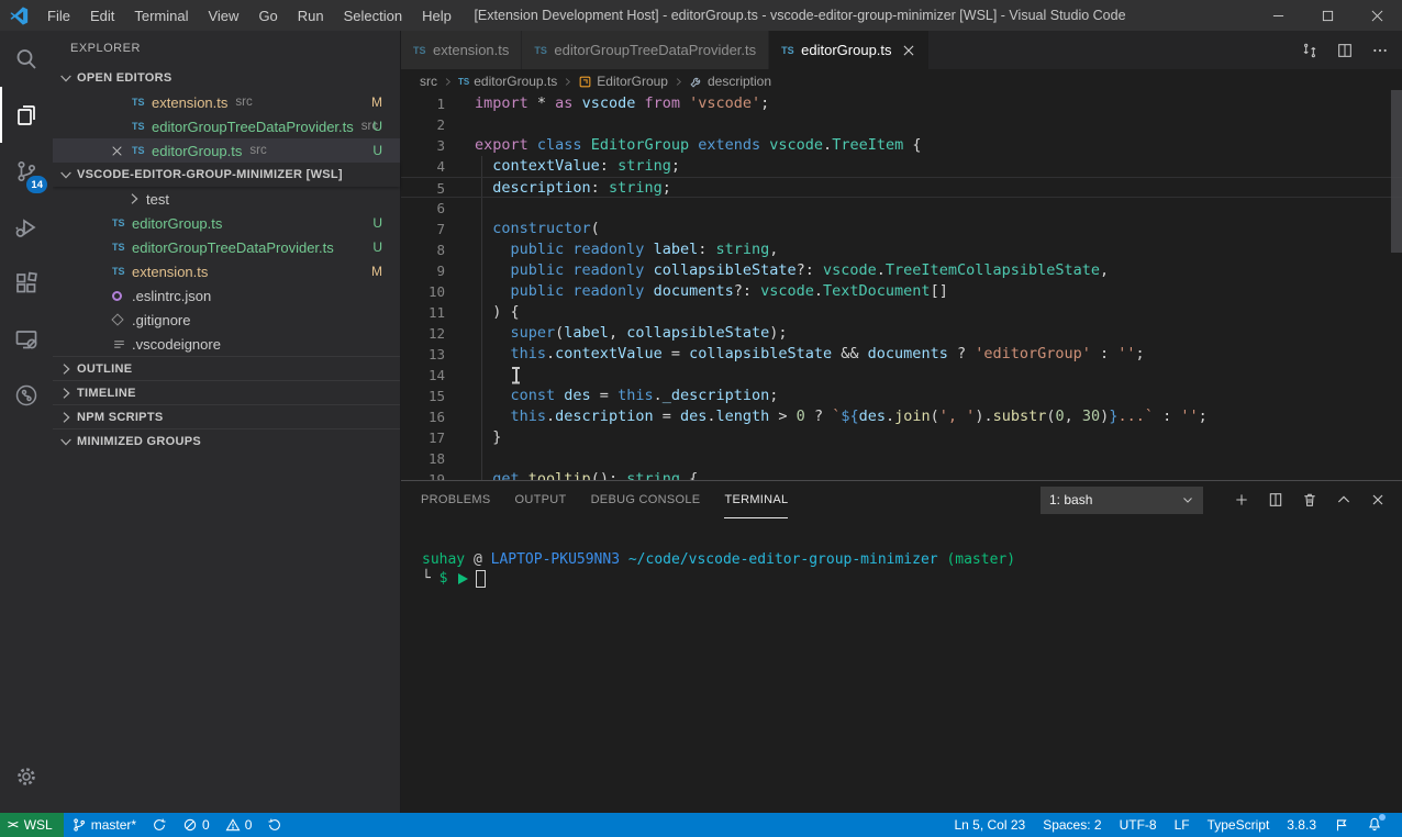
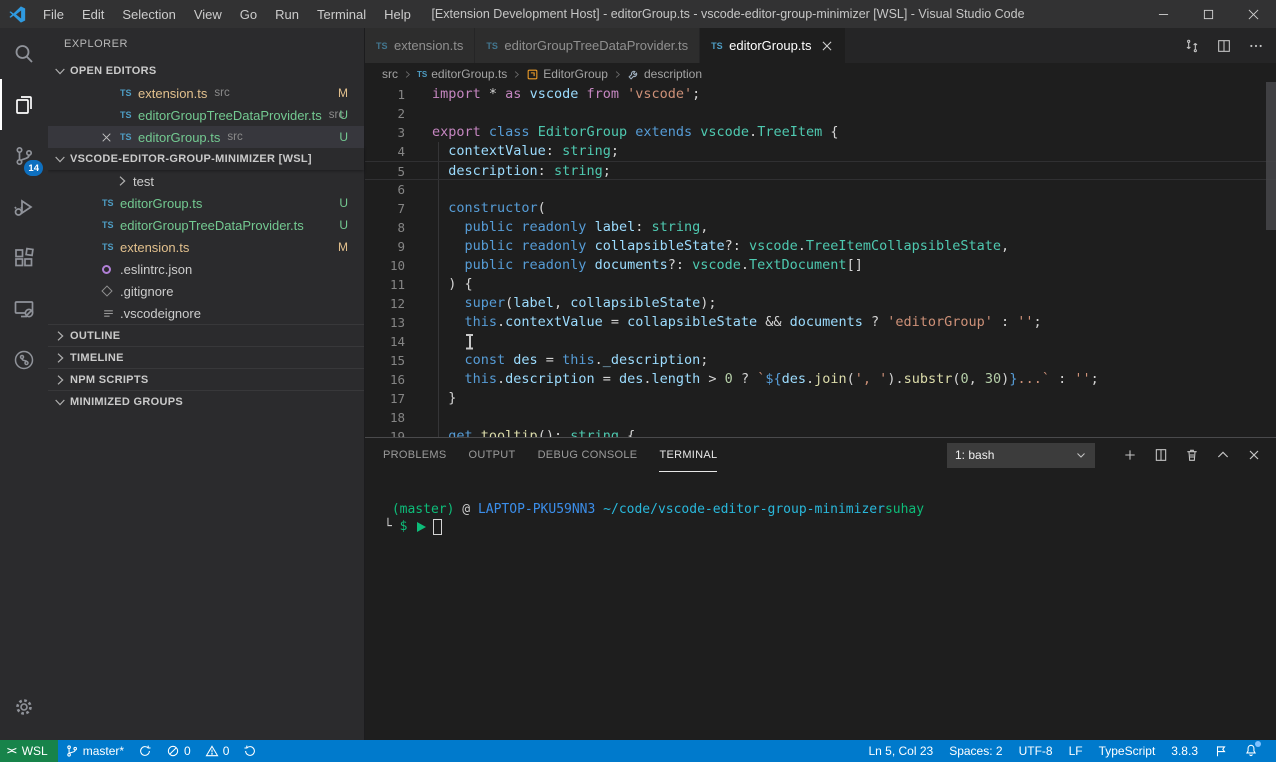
  File
  Edit
- Terminal
+ Selection
  View
  Go
  Run
- Selection
+ Terminal
  Help
  [Extension Development Host] - editorGroup.ts - vscode-editor-group-minimizer [WSL] - Visual Studio Code
  14
  EXPLORER
  OPEN EDITORS
  TS
  extension.ts
  src
  M
  TS
  editorGroupTreeDataProvider.ts
  src
  U
  TS
  editorGroup.ts
  src
  U
  VSCODE-EDITOR-GROUP-MINIMIZER [WSL]
  test
  TS
  editorGroup.ts
  U
  TS
  editorGroupTreeDataProvider.ts
  U
  TS
  extension.ts
  M
  .eslintrc.json
  .gitignore
  .vscodeignore
  OUTLINE
  TIMELINE
  NPM SCRIPTS
  MINIMIZED GROUPS
  TS
  extension.ts
  TS
  editorGroupTreeDataProvider.ts
  TS
  editorGroup.ts
  src
  TS
  editorGroup.ts
  EditorGroup
  description
  1
  import * as vscode from 'vscode';
  2
  3
  export class EditorGroup extends vscode.TreeItem {
  4
  contextValue: string;
  5
  description: string;
  6
  7
  constructor(
  8
  public readonly label: string,
  9
  public readonly collapsibleState?: vscode.TreeItemCollapsibleState,
  10
  public readonly documents?: vscode.TextDocument[]
  11
  ) {
  12
  super(label, collapsibleState);
  13
  this.contextValue = collapsibleState && documents ? 'editorGroup' : '';
  14
  15
  const des = this._description;
  16
  this.description = des.length > 0 ? `${des.join(', ').substr(0, 30)}...` : '';
  17
  }
  18
  get tooltip(): string {
  PROBLEMS
  OUTPUT
  DEBUG CONSOLE
  TERMINAL
  1: bash
- suhay
+ (master)
  @
  LAPTOP-PKU59NN3
  ~/code/vscode-editor-group-minimizer
- (master)
+ suhay
  └
  $
  ><
  WSL
  master*
  0
  0
  Ln 5, Col 23
  Spaces: 2
  UTF-8
  LF
  TypeScript
  3.8.3
